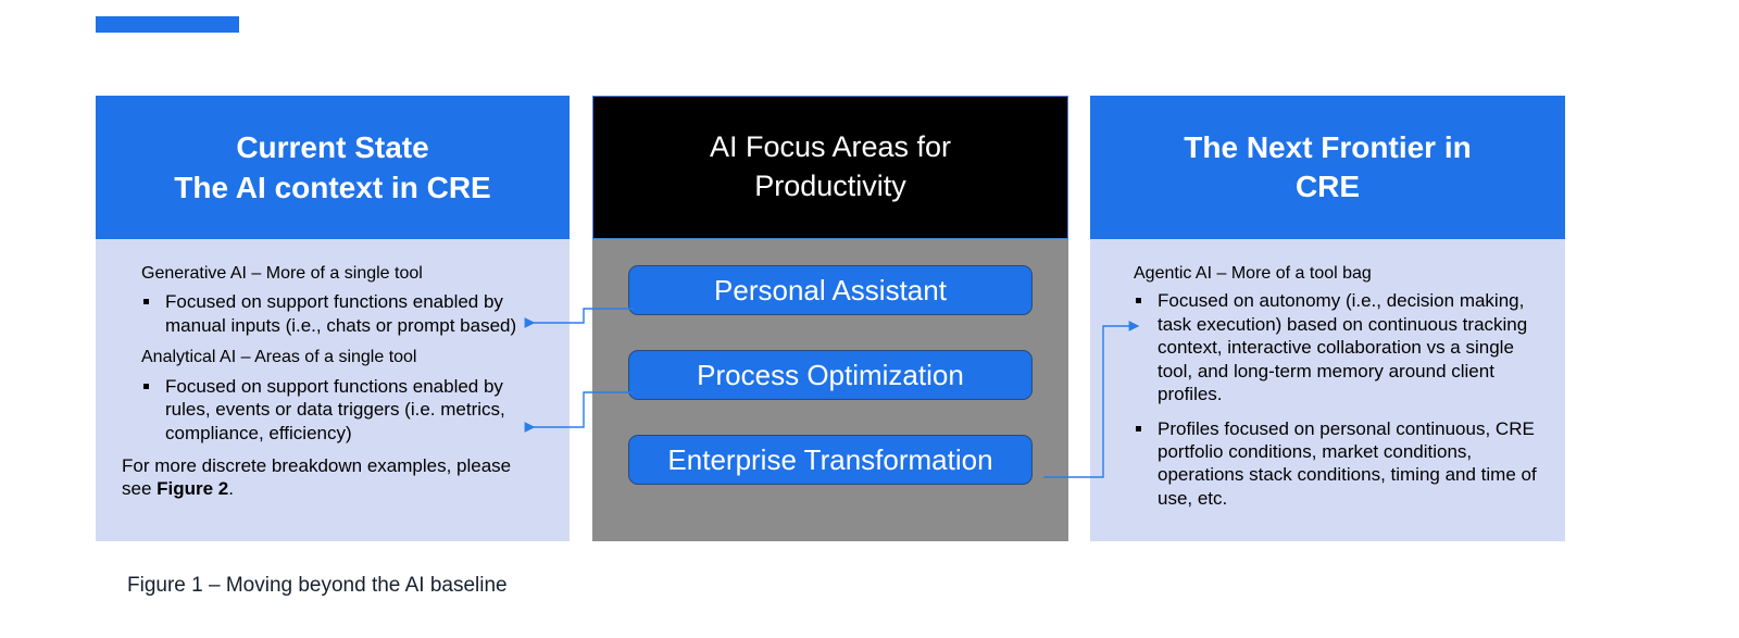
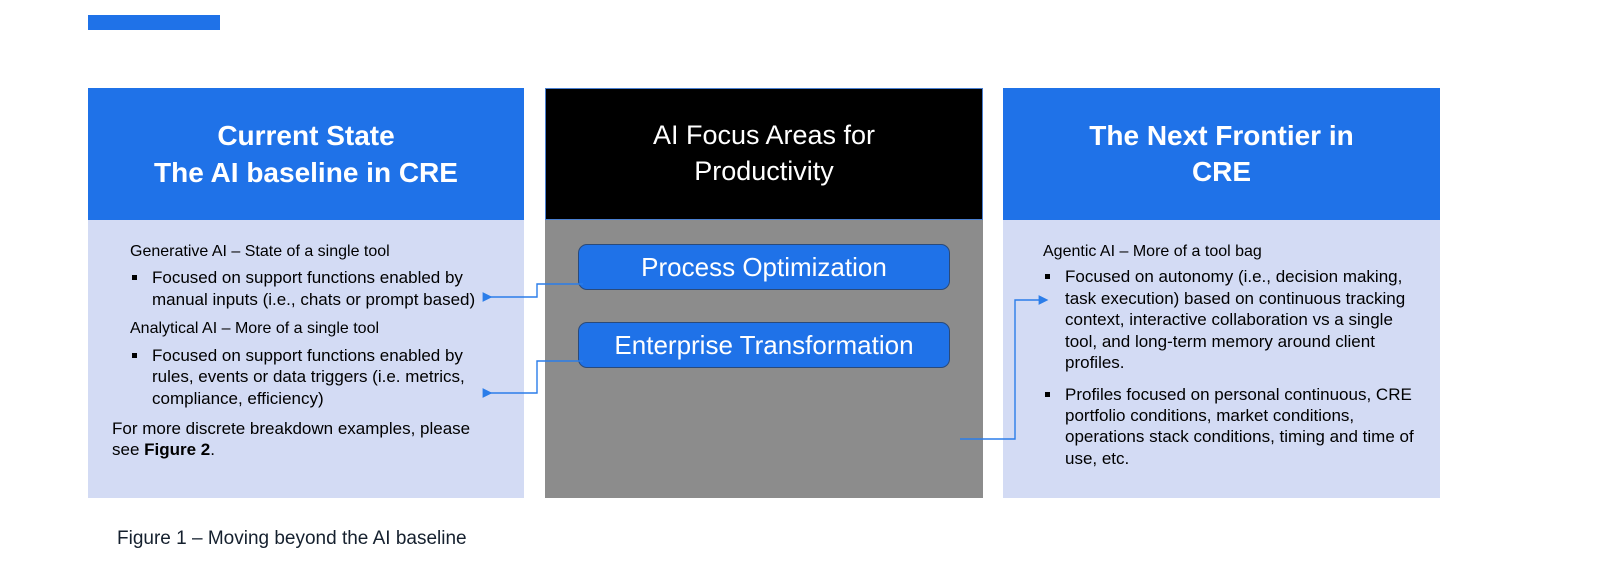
  Current State
- The AI context in CRE
+ The AI baseline in CRE
- Generative AI – More of a single tool
+ Generative AI – State of a single tool
  Focused on support functions enabled by manual inputs (i.e., chats or prompt based)
- Analytical AI – Areas of a single tool
+ Analytical AI – More of a single tool
  Focused on support functions enabled by rules, events or data triggers (i.e. metrics, compliance, efficiency)
  For more discrete breakdown examples, please see Figure 2.
  AI Focus Areas for
  Productivity
- Personal Assistant
  Process Optimization
  Enterprise Transformation
  The Next Frontier in
  CRE
  Agentic AI – More of a tool bag
  Focused on autonomy (i.e., decision making, task execution) based on continuous tracking context, interactive collaboration vs a single tool, and long-term memory around client profiles.
  Profiles focused on personal continuous, CRE portfolio conditions, market conditions, operations stack conditions, timing and time of use, etc.
  Figure 1 – Moving beyond the AI baseline
